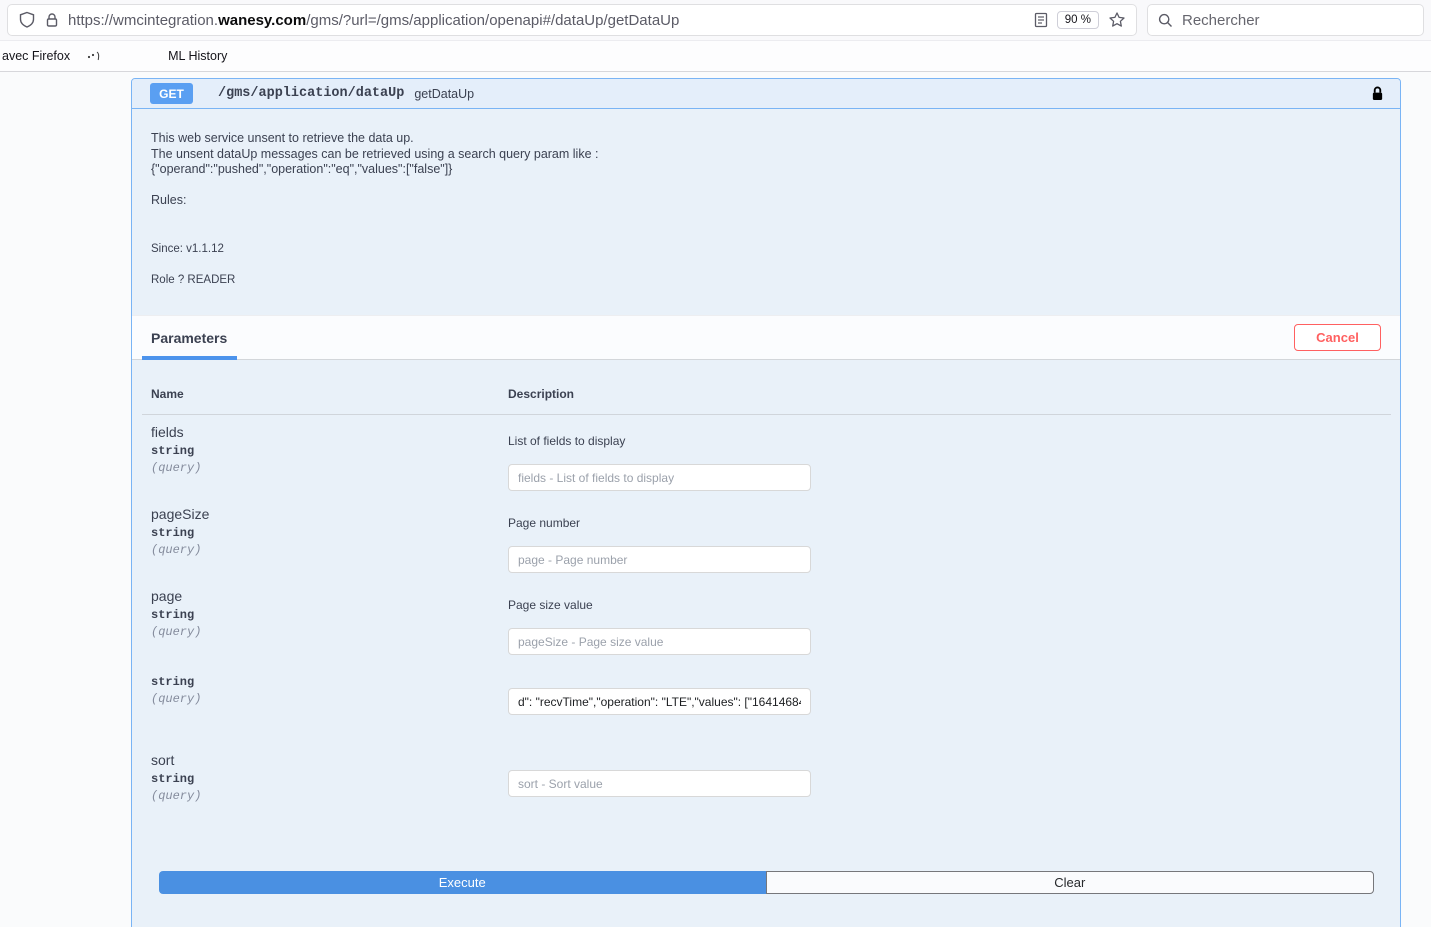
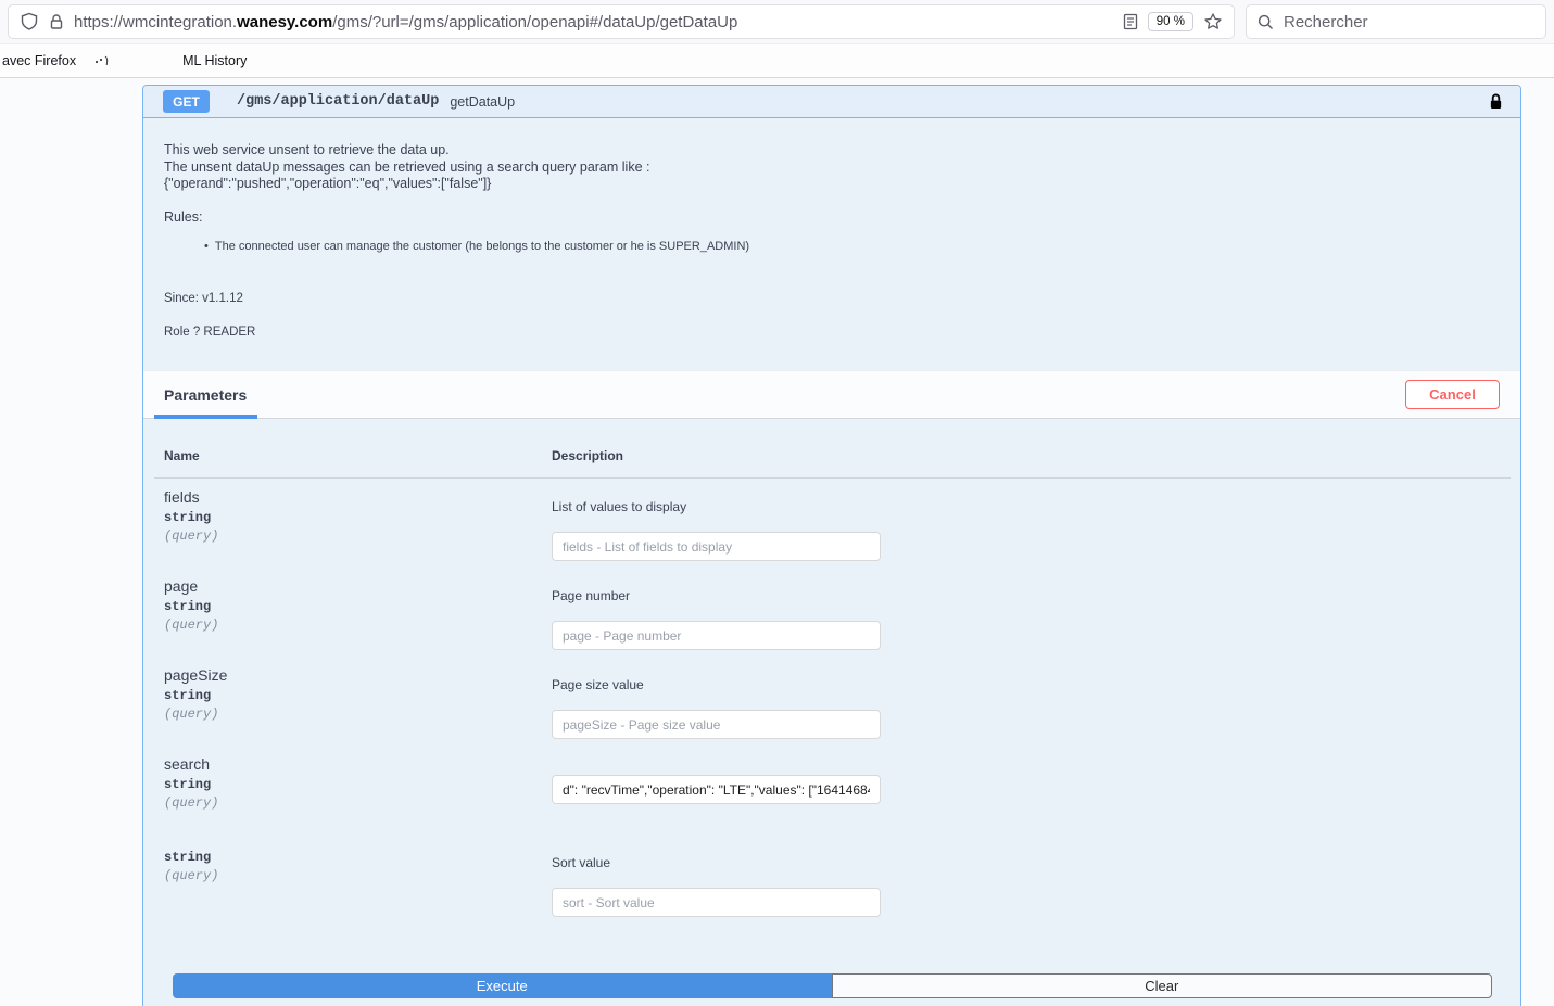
  https://wmcintegration.wanesy.com/gms/?url=/gms/application/openapi#/dataUp/getDataUp
  90 %
  Rechercher
  avec Firefox
  ML History
  GET
  /gms/application/dataUp
  getDataUp
  This web service unsent to retrieve the data up.
  The unsent dataUp messages can be retrieved using a search query param like :
  {"operand":"pushed","operation":"eq","values":["false"]}
  Rules:
+ The connected user can manage the customer (he belongs to the customer or he is SUPER_ADMIN)
  Since: v1.1.12
  Role ? READER
  Parameters
  Cancel
  Name
  Description
  fields
  string
  (query)
- List of fields to display
+ List of values to display
  fields - List of fields to display
- pageSize
+ page
  string
  (query)
  Page number
  page - Page number
- page
+ pageSize
  string
  (query)
  Page size value
  pageSize - Page size value
+ search
  string
  (query)
  d": "recvTime","operation": "LTE","values": ["1641468
- sort
  string
  (query)
+ Sort value
  sort - Sort value
  Execute
  Clear
